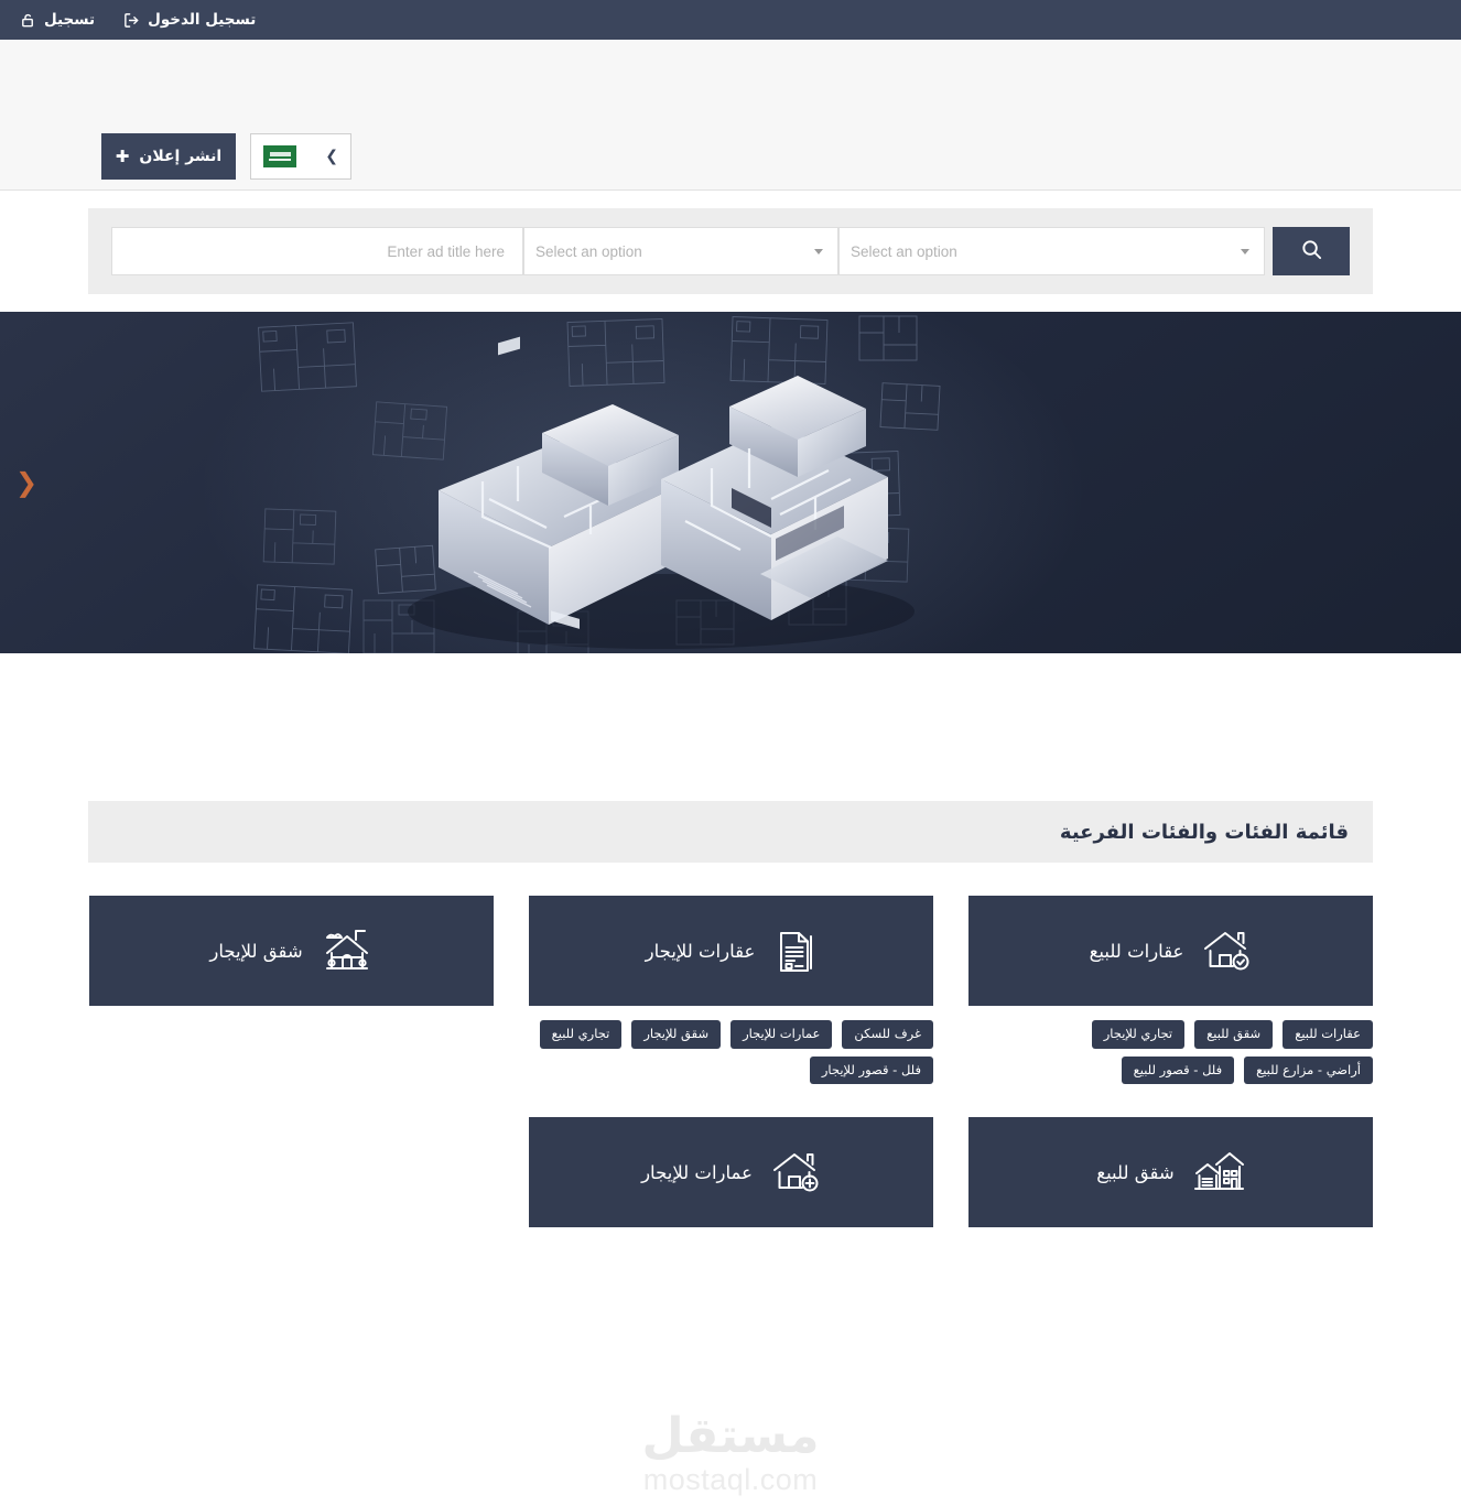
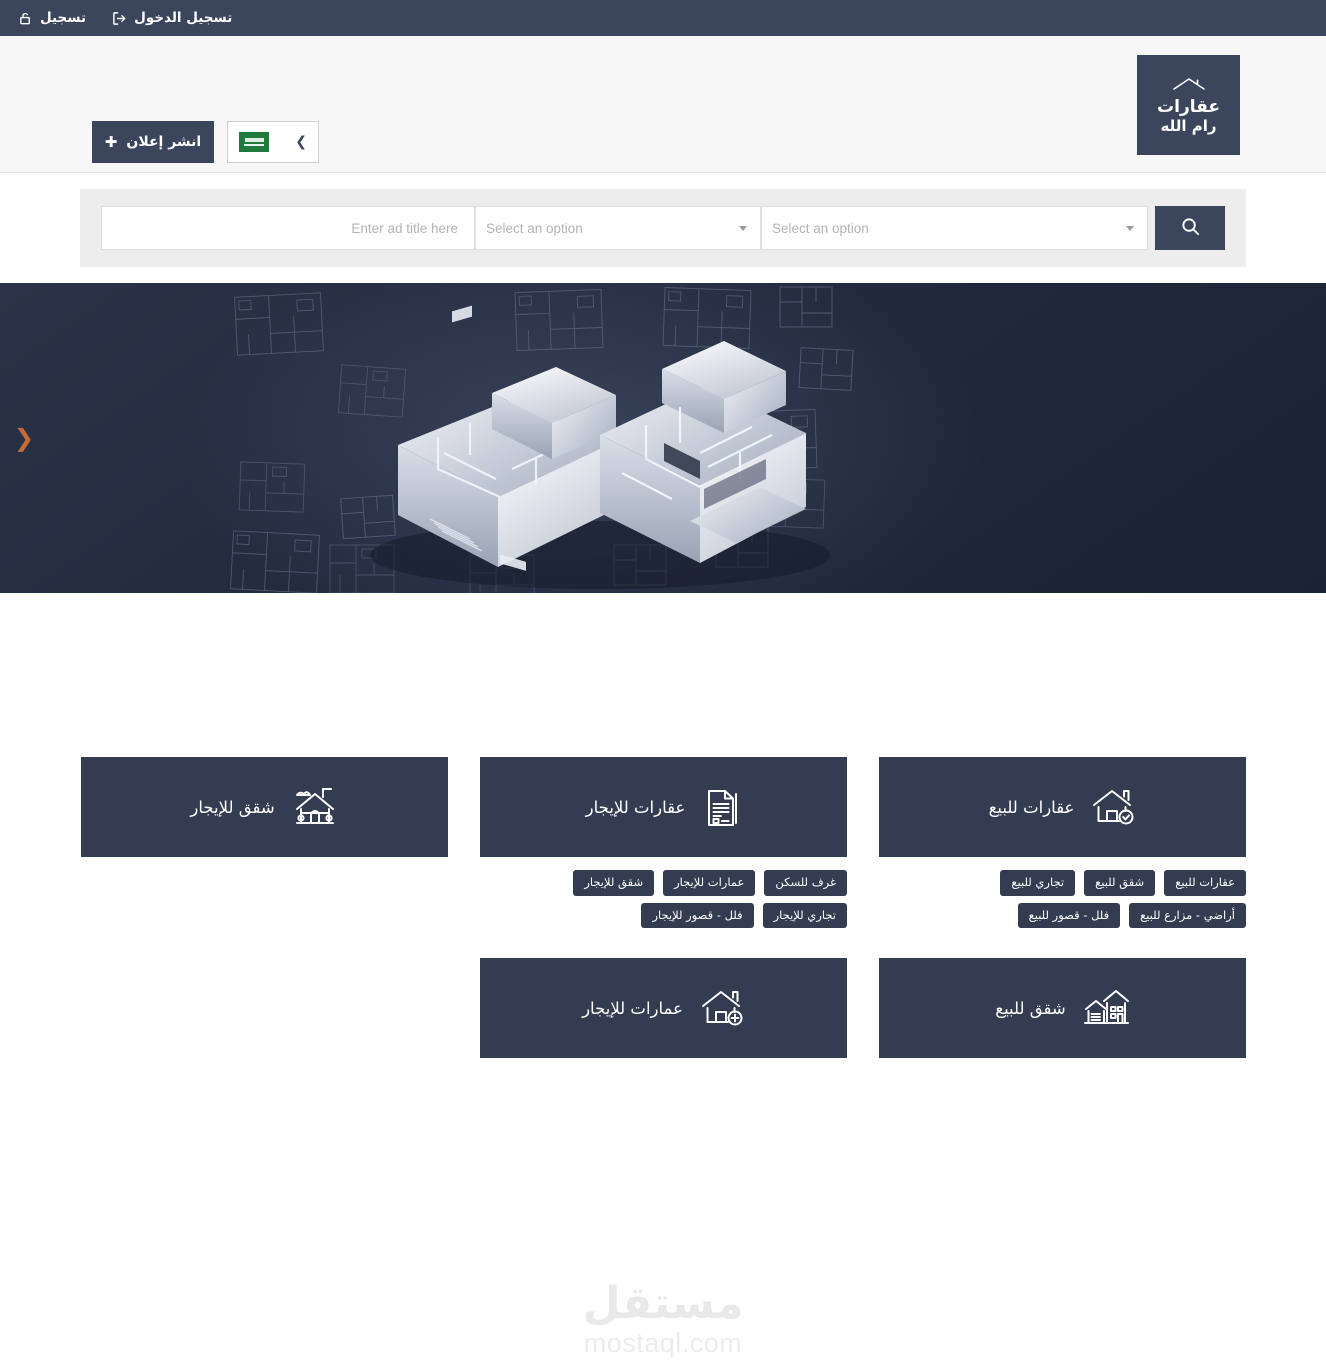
  تسجيل الدخول
  تسجيل
+ عقارات
+ رام الله
  انشر إعلان
  ✚
  ❯
  Select an option
  Select an option
  ❮
- قائمة الفئات والفئات الفرعية
  عقارات للبيع
  عقارات للبيع
  شقق للبيع
- تجاري للإيجار
+ تجاري للبيع
  أراضي - مزارع للبيع
  فلل - قصور للبيع
  عقارات للإيجار
  غرف للسكن
  عمارات للإيجار
  شقق للإيجار
- تجاري للبيع
+ تجاري للإيجار
  فلل - قصور للإيجار
  شقق للإيجار
  شقق للبيع
  عمارات للإيجار
